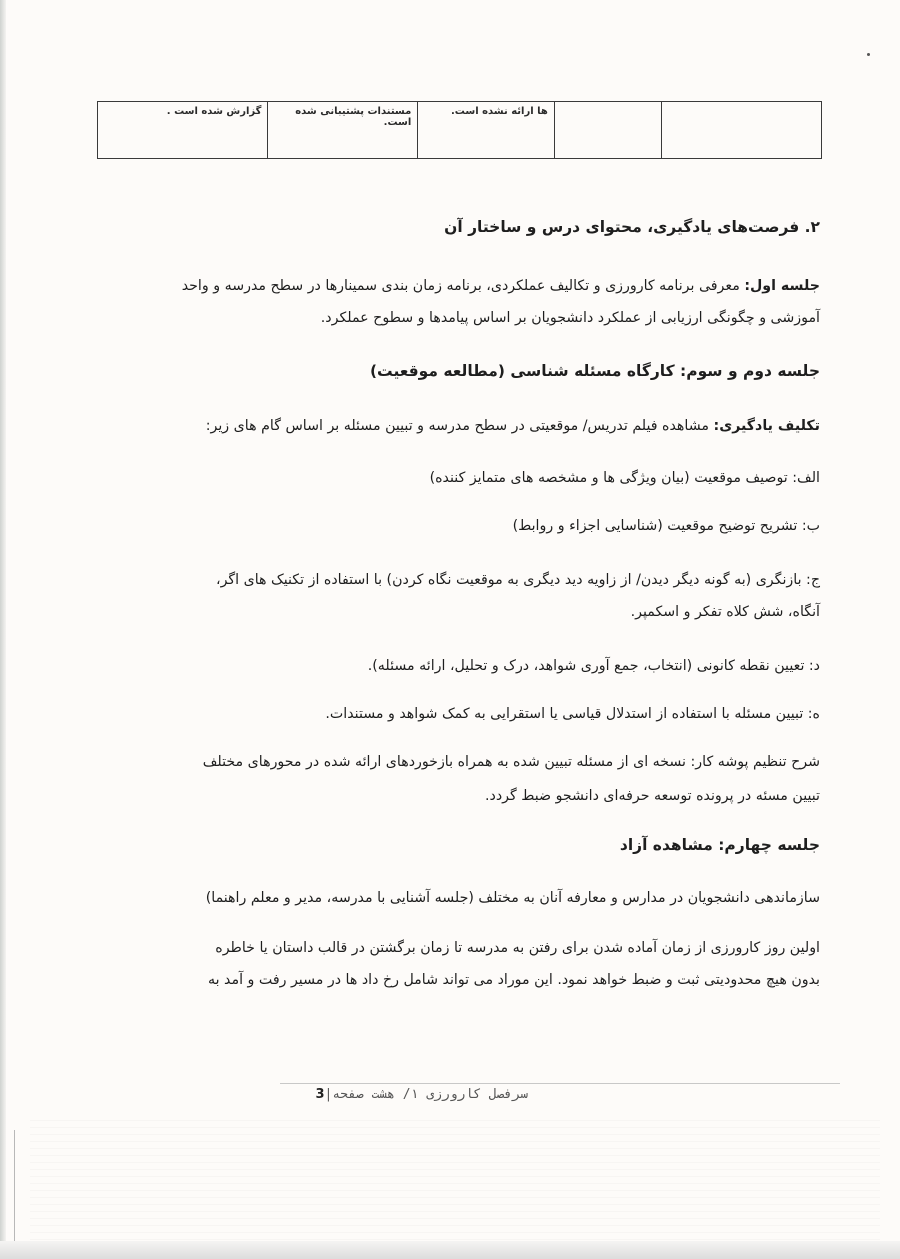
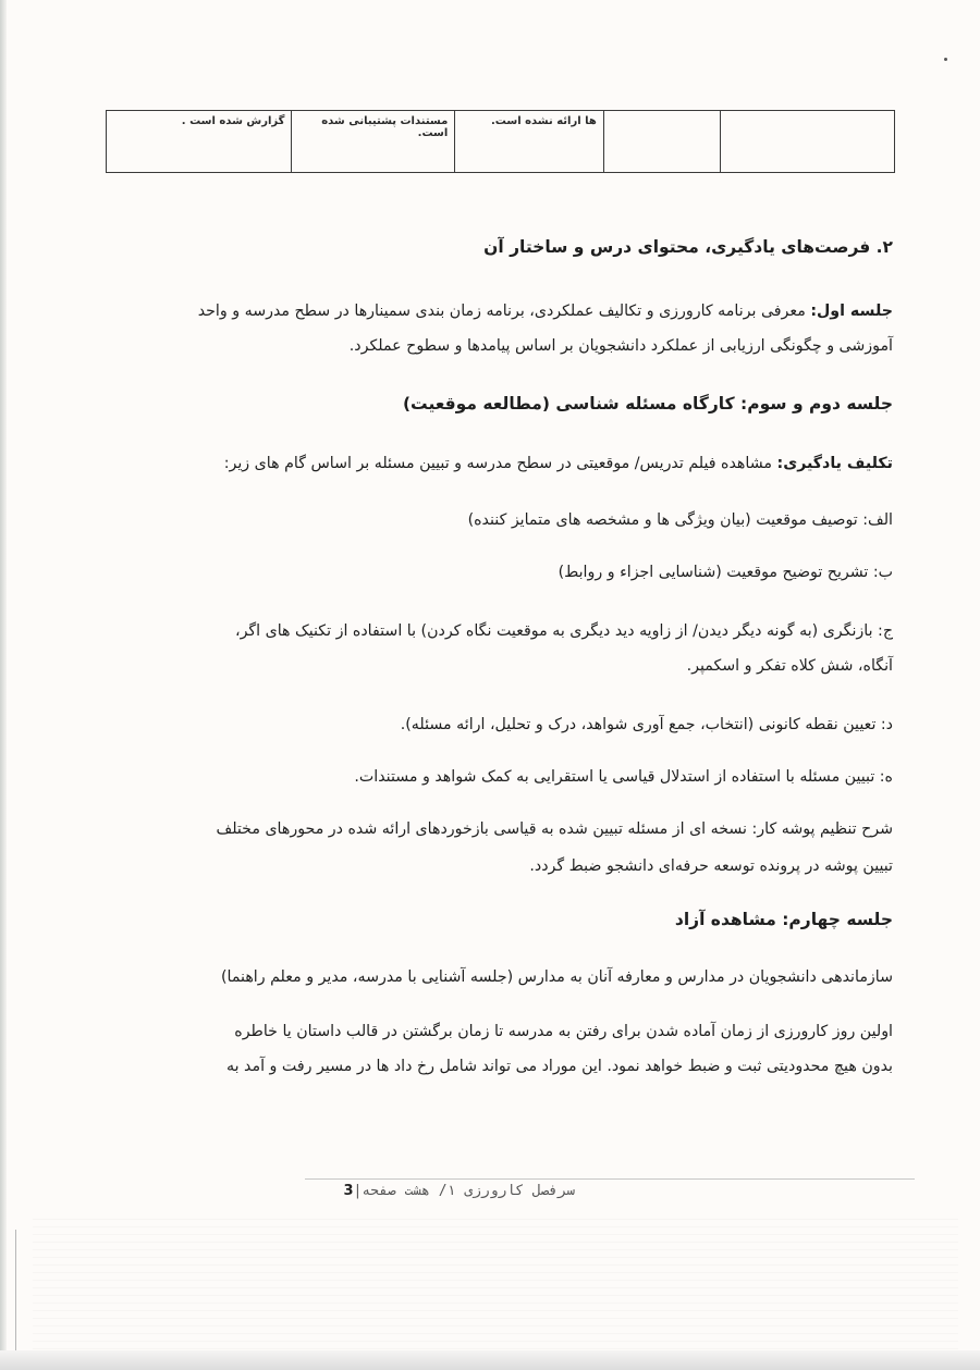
  		ها ارائه نشده است.	مستندات پشتیبانی شده است.	گزارش شده است .
  ۲. فرصت‌های یادگیری، محتوای درس و ساختار آن
  جلسه اول: معرفی برنامه کارورزی و تکالیف عملکردی، برنامه زمان بندی سمینارها در سطح مدرسه و واحد
  آموزشی و چگونگی ارزیابی از عملکرد دانشجویان بر اساس پیامدها و سطوح عملکرد.
  جلسه دوم و سوم: کارگاه مسئله شناسی (مطالعه موقعیت)
  تکلیف یادگیری: مشاهده فیلم تدریس/ موقعیتی در سطح مدرسه و تبیین مسئله بر اساس گام های زیر:
  الف: توصیف موقعیت (بیان ویژگی ها و مشخصه های متمایز کننده)
  ب: تشریح توضیح موقعیت (شناسایی اجزاء و روابط)
  ج: بازنگری (به گونه دیگر دیدن/ از زاویه دید دیگری به موقعیت نگاه کردن) با استفاده از تکنیک های اگر،
  آنگاه، شش کلاه تفکر و اسکمپر.
  د: تعیین نقطه کانونی (انتخاب، جمع آوری شواهد، درک و تحلیل، ارائه مسئله).
  ه: تبیین مسئله با استفاده از استدلال قیاسی یا استقرایی به کمک شواهد و مستندات.
- شرح تنظیم پوشه کار: نسخه ای از مسئله تبیین شده به همراه بازخوردهای ارائه شده در محورهای مختلف
+ شرح تنظیم پوشه کار: نسخه ای از مسئله تبیین شده به قیاسی بازخوردهای ارائه شده در محورهای مختلف
- تبیین مسئه در پرونده توسعه حرفه‌ای دانشجو ضبط گردد.
+ تبیین پوشه در پرونده توسعه حرفه‌ای دانشجو ضبط گردد.
  جلسه چهارم: مشاهده آزاد
- سازماندهی دانشجویان در مدارس و معارفه آنان به مختلف (جلسه آشنایی با مدرسه، مدیر و معلم راهنما)
+ سازماندهی دانشجویان در مدارس و معارفه آنان به مدارس (جلسه آشنایی با مدرسه، مدیر و معلم راهنما)
  اولین روز کارورزی از زمان آماده شدن برای رفتن به مدرسه تا زمان برگشتن در قالب داستان یا خاطره
  بدون هیچ محدودیتی ثبت و ضبط خواهد نمود. این موراد می تواند شامل رخ داد ها در مسیر رفت و آمد به
  سرفصل کارورزی ۱/ هشت صفحه|3
